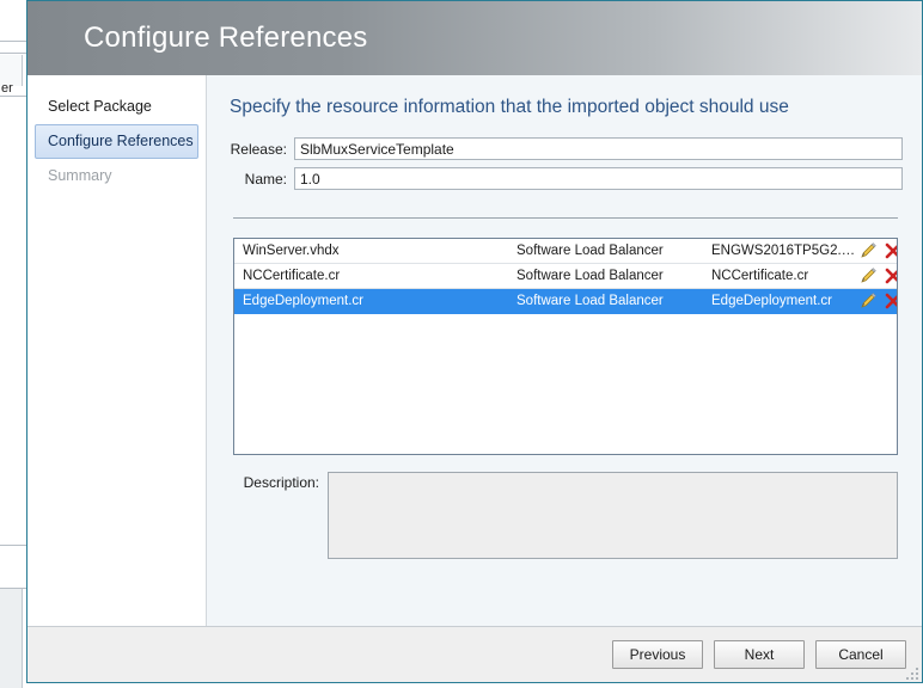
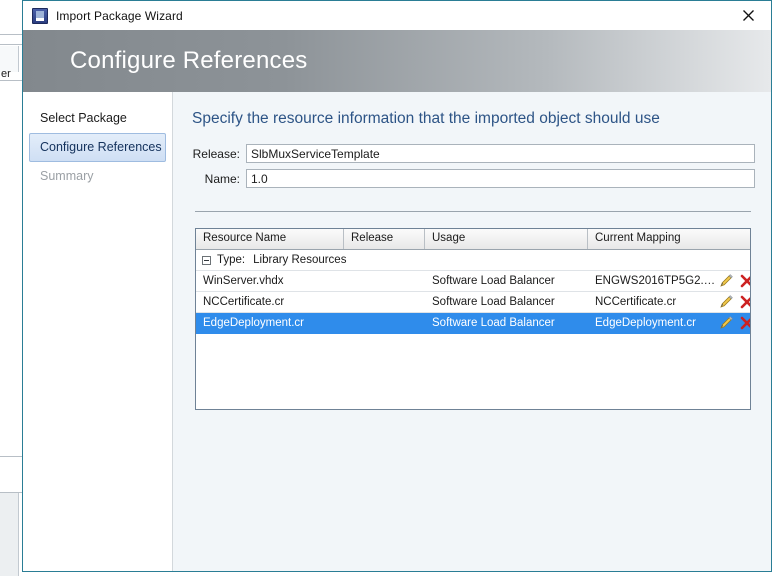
  er
+ Import Package Wizard
  Configure References
  Select Package
  Configure References
  Summary
  Specify the resource information that the imported object should use
  Release:
  SlbMuxServiceTemplate
  Name:
  1.0
+ Resource Name
+ Release
+ Usage
+ Current Mapping
+ Type: Library Resources
  WinServer.vhdx
  Software Load Balancer
  ENGWS2016TP5G2.v..
  NCCertificate.cr
  Software Load Balancer
  NCCertificate.cr
  EdgeDeployment.cr
  Software Load Balancer
  EdgeDeployment.cr
- Description:
- Previous
- Next
- Cancel
